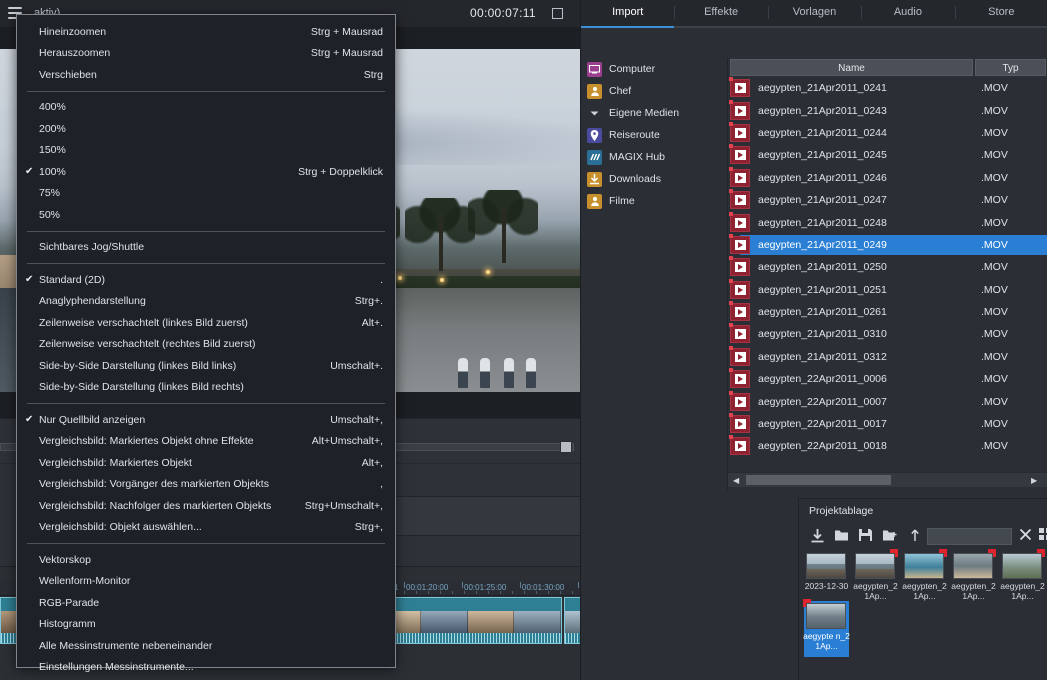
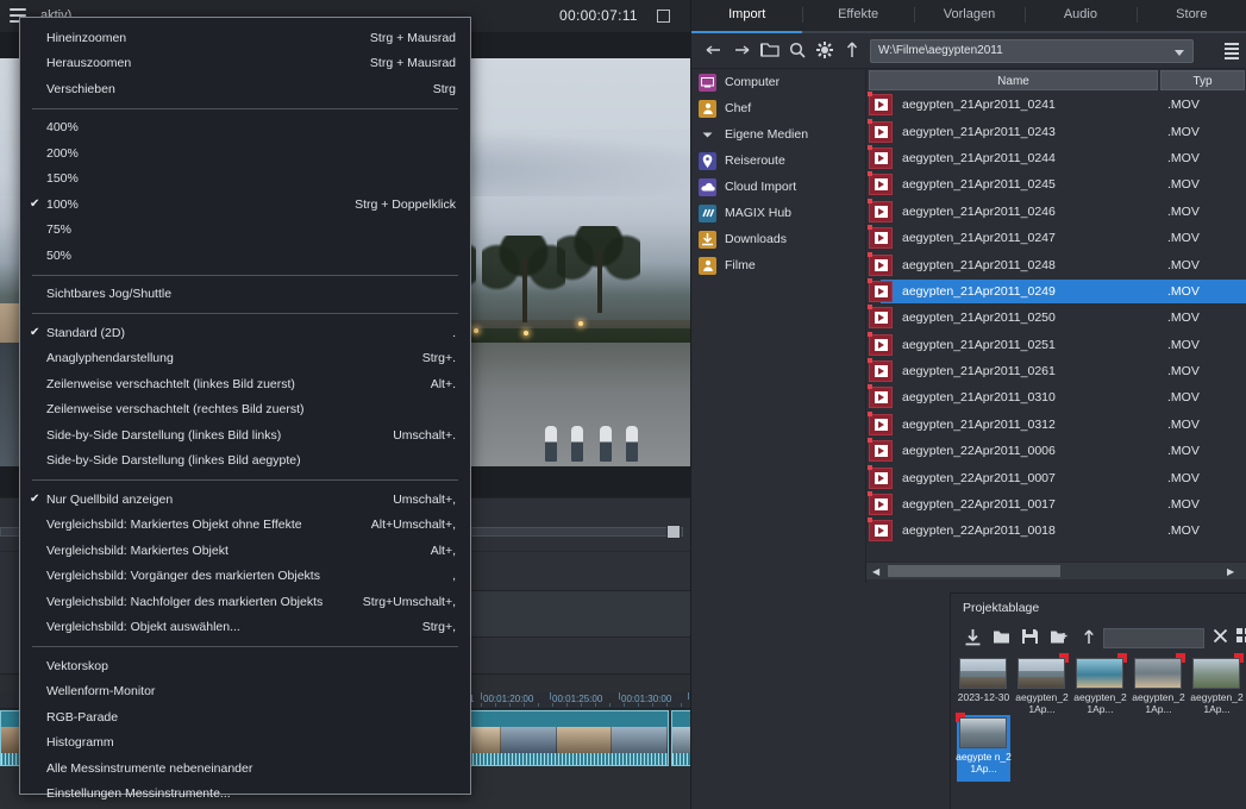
  aktiv)
  00:00:07:11
  1
  00:01:20:00
  00:01:25:00
  00:01:30:00
  Import
  Effekte
  Vorlagen
  Audio
  Store
+ W:\Filme\aegypten2011
  Computer
  Chef
  Eigene Medien
  Reiseroute
+ Cloud Import
  MAGIX Hub
  Downloads
  Filme
  Name
  Typ
  aegypten_21Apr2011_0241
  .MOV
  aegypten_21Apr2011_0243
  .MOV
  aegypten_21Apr2011_0244
  .MOV
  aegypten_21Apr2011_0245
  .MOV
  aegypten_21Apr2011_0246
  .MOV
  aegypten_21Apr2011_0247
  .MOV
  aegypten_21Apr2011_0248
  .MOV
  aegypten_21Apr2011_0249
  .MOV
  aegypten_21Apr2011_0250
  .MOV
  aegypten_21Apr2011_0251
  .MOV
  aegypten_21Apr2011_0261
  .MOV
  aegypten_21Apr2011_0310
  .MOV
  aegypten_21Apr2011_0312
  .MOV
  aegypten_22Apr2011_0006
  .MOV
  aegypten_22Apr2011_0007
  .MOV
  aegypten_22Apr2011_0017
  .MOV
  aegypten_22Apr2011_0018
  .MOV
  ◀
  ▶
  Projektablage
  2023-12-30
  aegypten_21Ap...
  aegypten_21Ap...
  aegypten_21Ap...
  aegypten_21Ap...
  aegypte n_21Ap...
  Hineinzoomen
  Strg + Mausrad
  Herauszoomen
  Strg + Mausrad
  Verschieben
  Strg
  400%
  200%
  150%
  ✔
  100%
  Strg + Doppelklick
  75%
  50%
  Sichtbares Jog/Shuttle
  ✔
  Standard (2D)
  .
  Anaglyphendarstellung
  Strg+.
  Zeilenweise verschachtelt (linkes Bild zuerst)
  Alt+.
  Zeilenweise verschachtelt (rechtes Bild zuerst)
  Side-by-Side Darstellung (linkes Bild links)
  Umschalt+.
- Side-by-Side Darstellung (linkes Bild rechts)
+ Side-by-Side Darstellung (linkes Bild aegypte)
  ✔
  Nur Quellbild anzeigen
  Umschalt+,
  Vergleichsbild: Markiertes Objekt ohne Effekte
  Alt+Umschalt+,
  Vergleichsbild: Markiertes Objekt
  Alt+,
  Vergleichsbild: Vorgänger des markierten Objekts
  ,
  Vergleichsbild: Nachfolger des markierten Objekts
  Strg+Umschalt+,
  Vergleichsbild: Objekt auswählen...
  Strg+,
  Vektorskop
  Wellenform-Monitor
  RGB-Parade
  Histogramm
  Alle Messinstrumente nebeneinander
  Einstellungen Messinstrumente...
